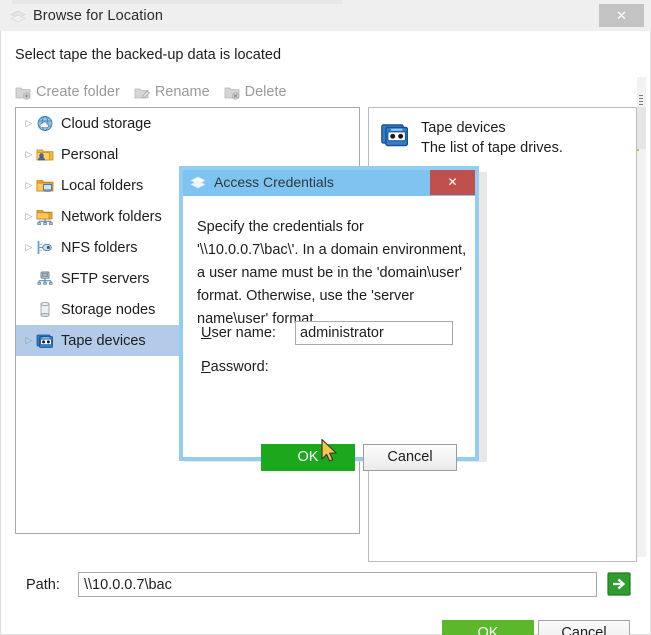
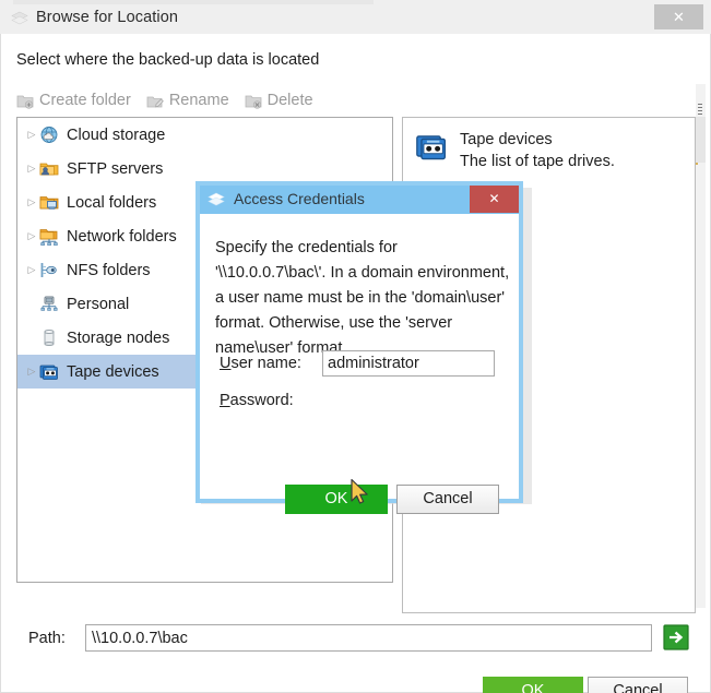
  Browse for Location
  ✕
- Select tape the backed-up data is located
+ Select where the backed-up data is located
  Create folder
  Rename
  Delete
  ▷
  Cloud storage
  ▷
- Personal
+ SFTP servers
  ▷
  Local folders
  ▷
  Network folders
  ▷
  NFS folders
- SFTP servers
+ Personal
  Storage nodes
  ▷
  Tape devices
  Tape devices
  The list of tape drives.
  Path:
  \\10.0.0.7\bac
  OK
  Cancel
  Access Credentials
  ✕
  Specify the credentials for '\\10.0.0.7\bac\'. In a domain environment, a user name must be in the 'domain\user' format. Otherwise, use the 'server name\user' format.
  User name:
  administrator
  Password:
  OK
  Cancel
